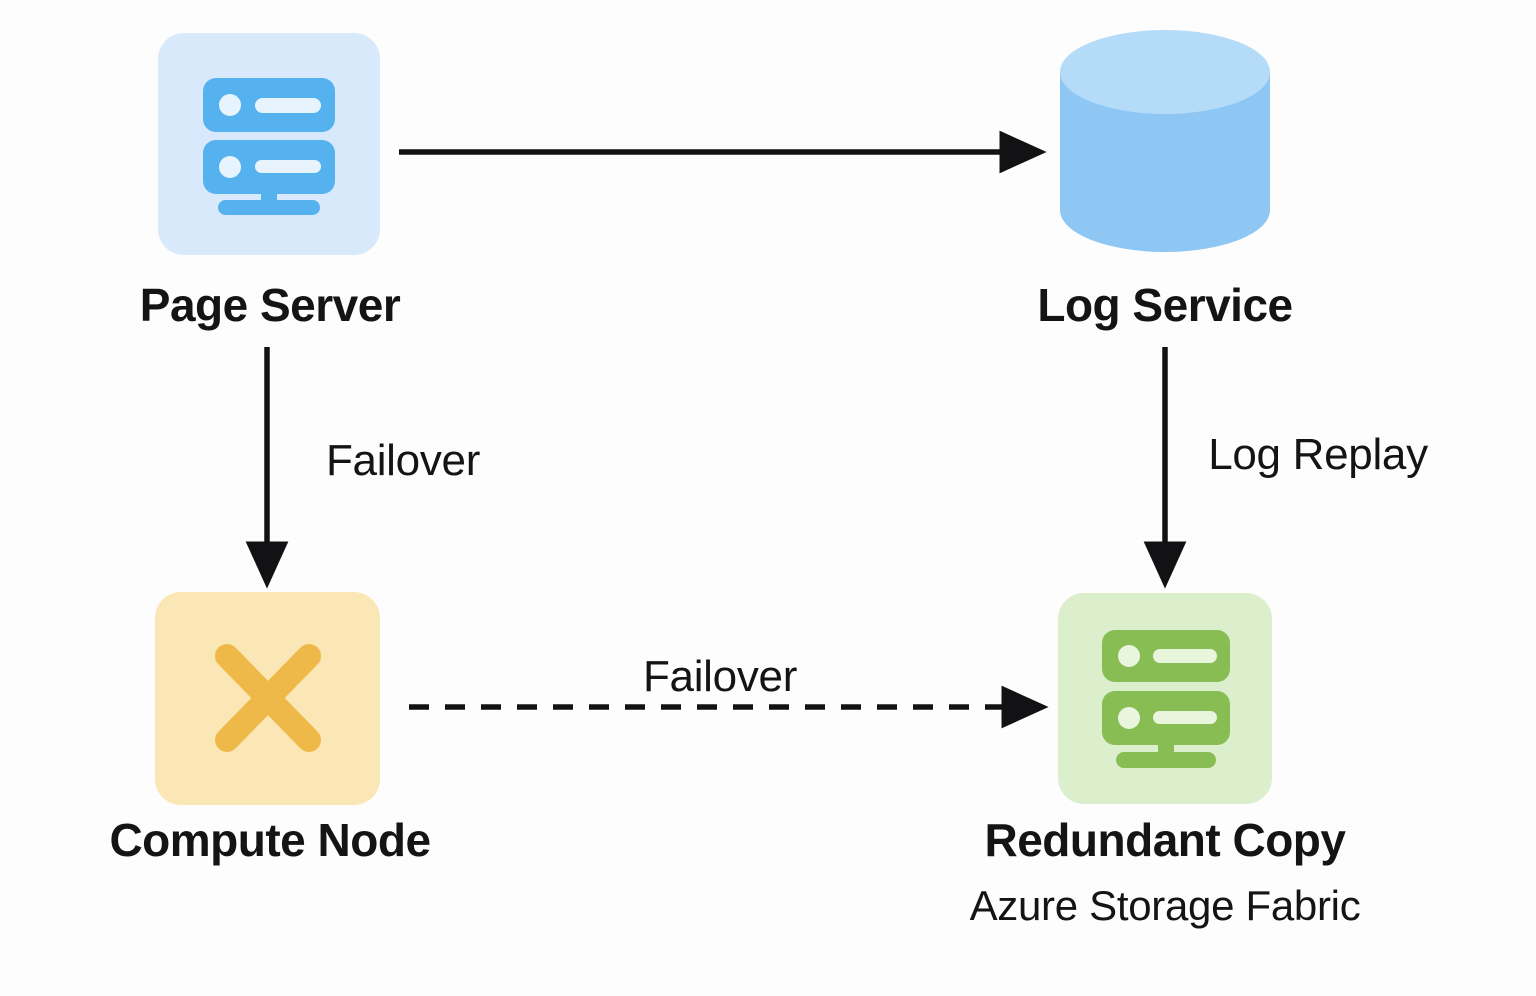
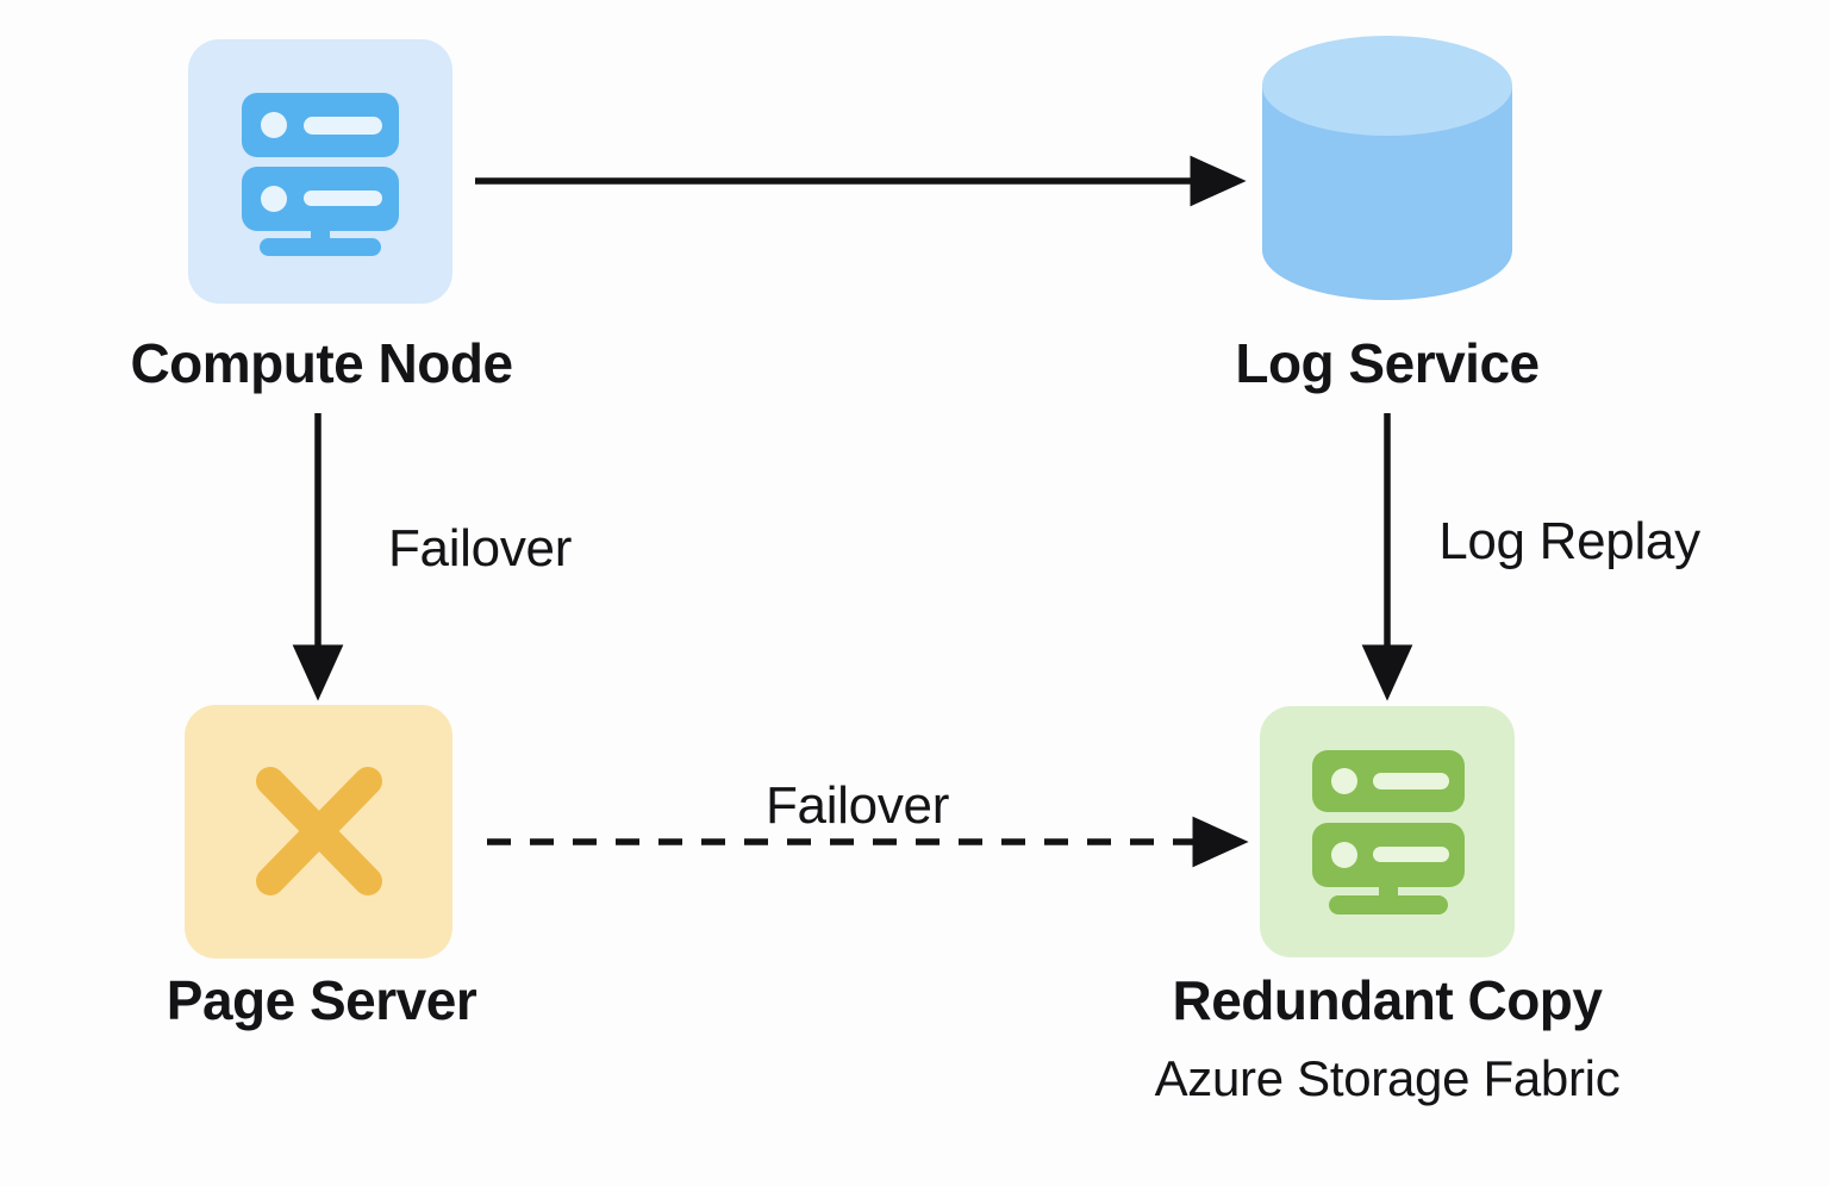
- Page Server
+ Compute Node
  Log Service
- Compute Node
+ Page Server
  Redundant Copy
  Azure Storage Fabric
  Failover
  Log Replay
  Failover
